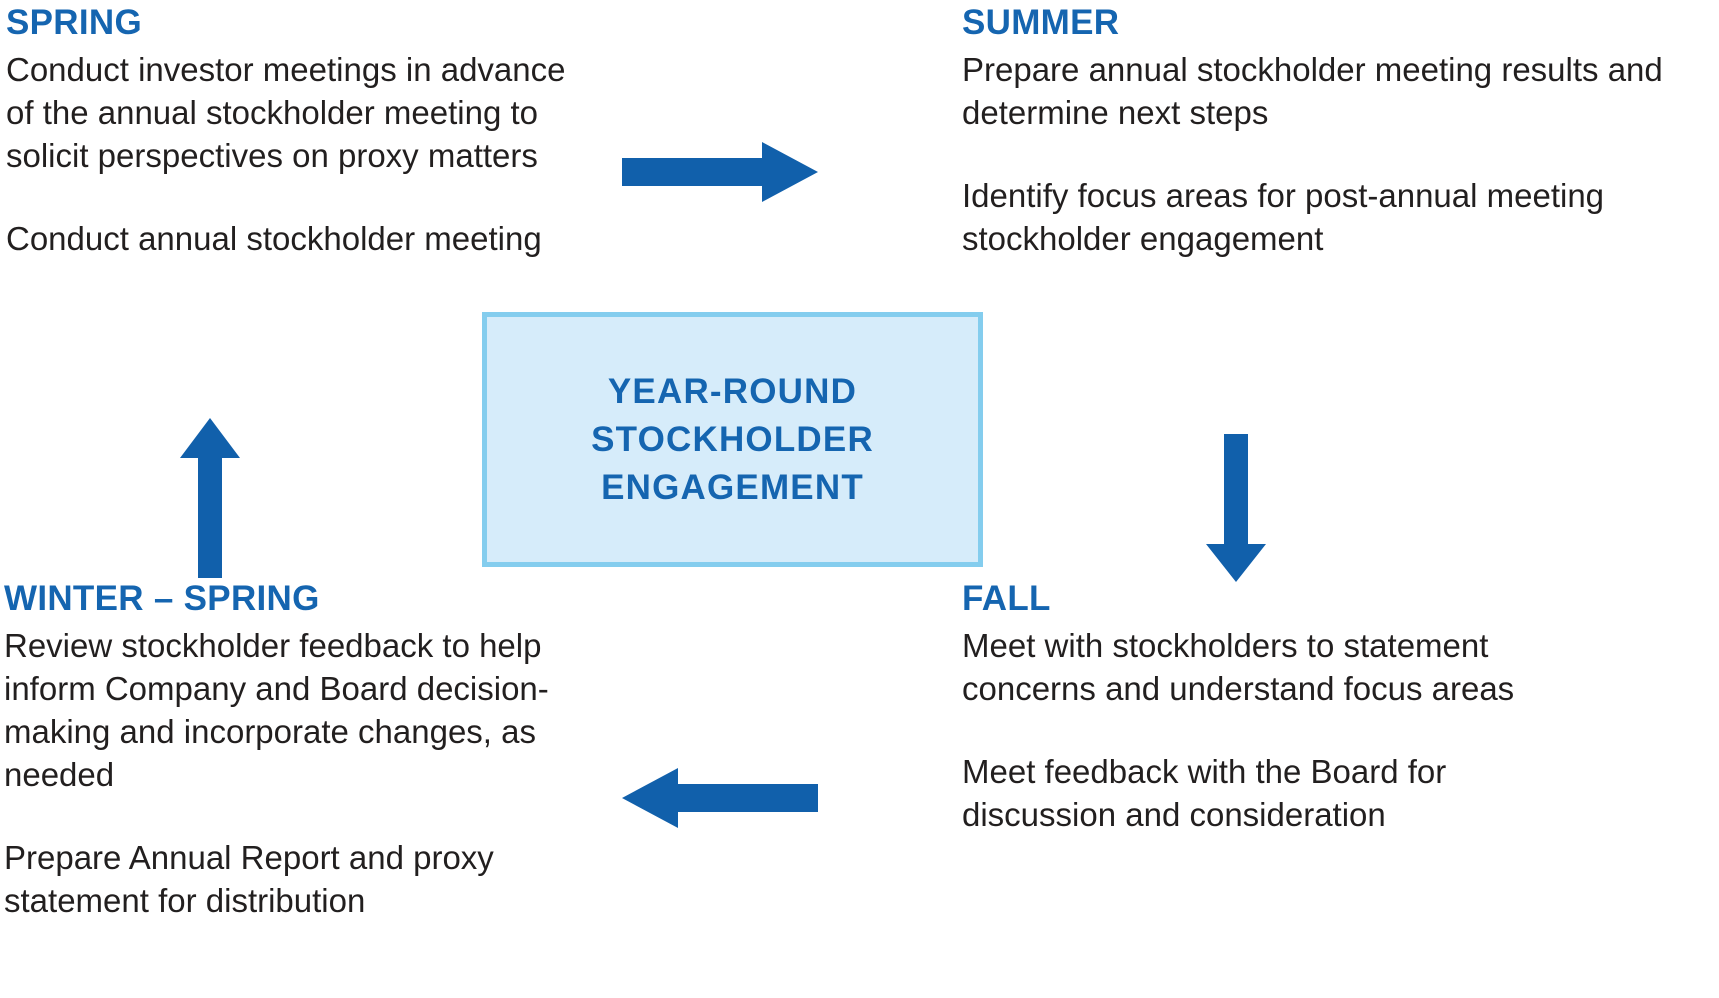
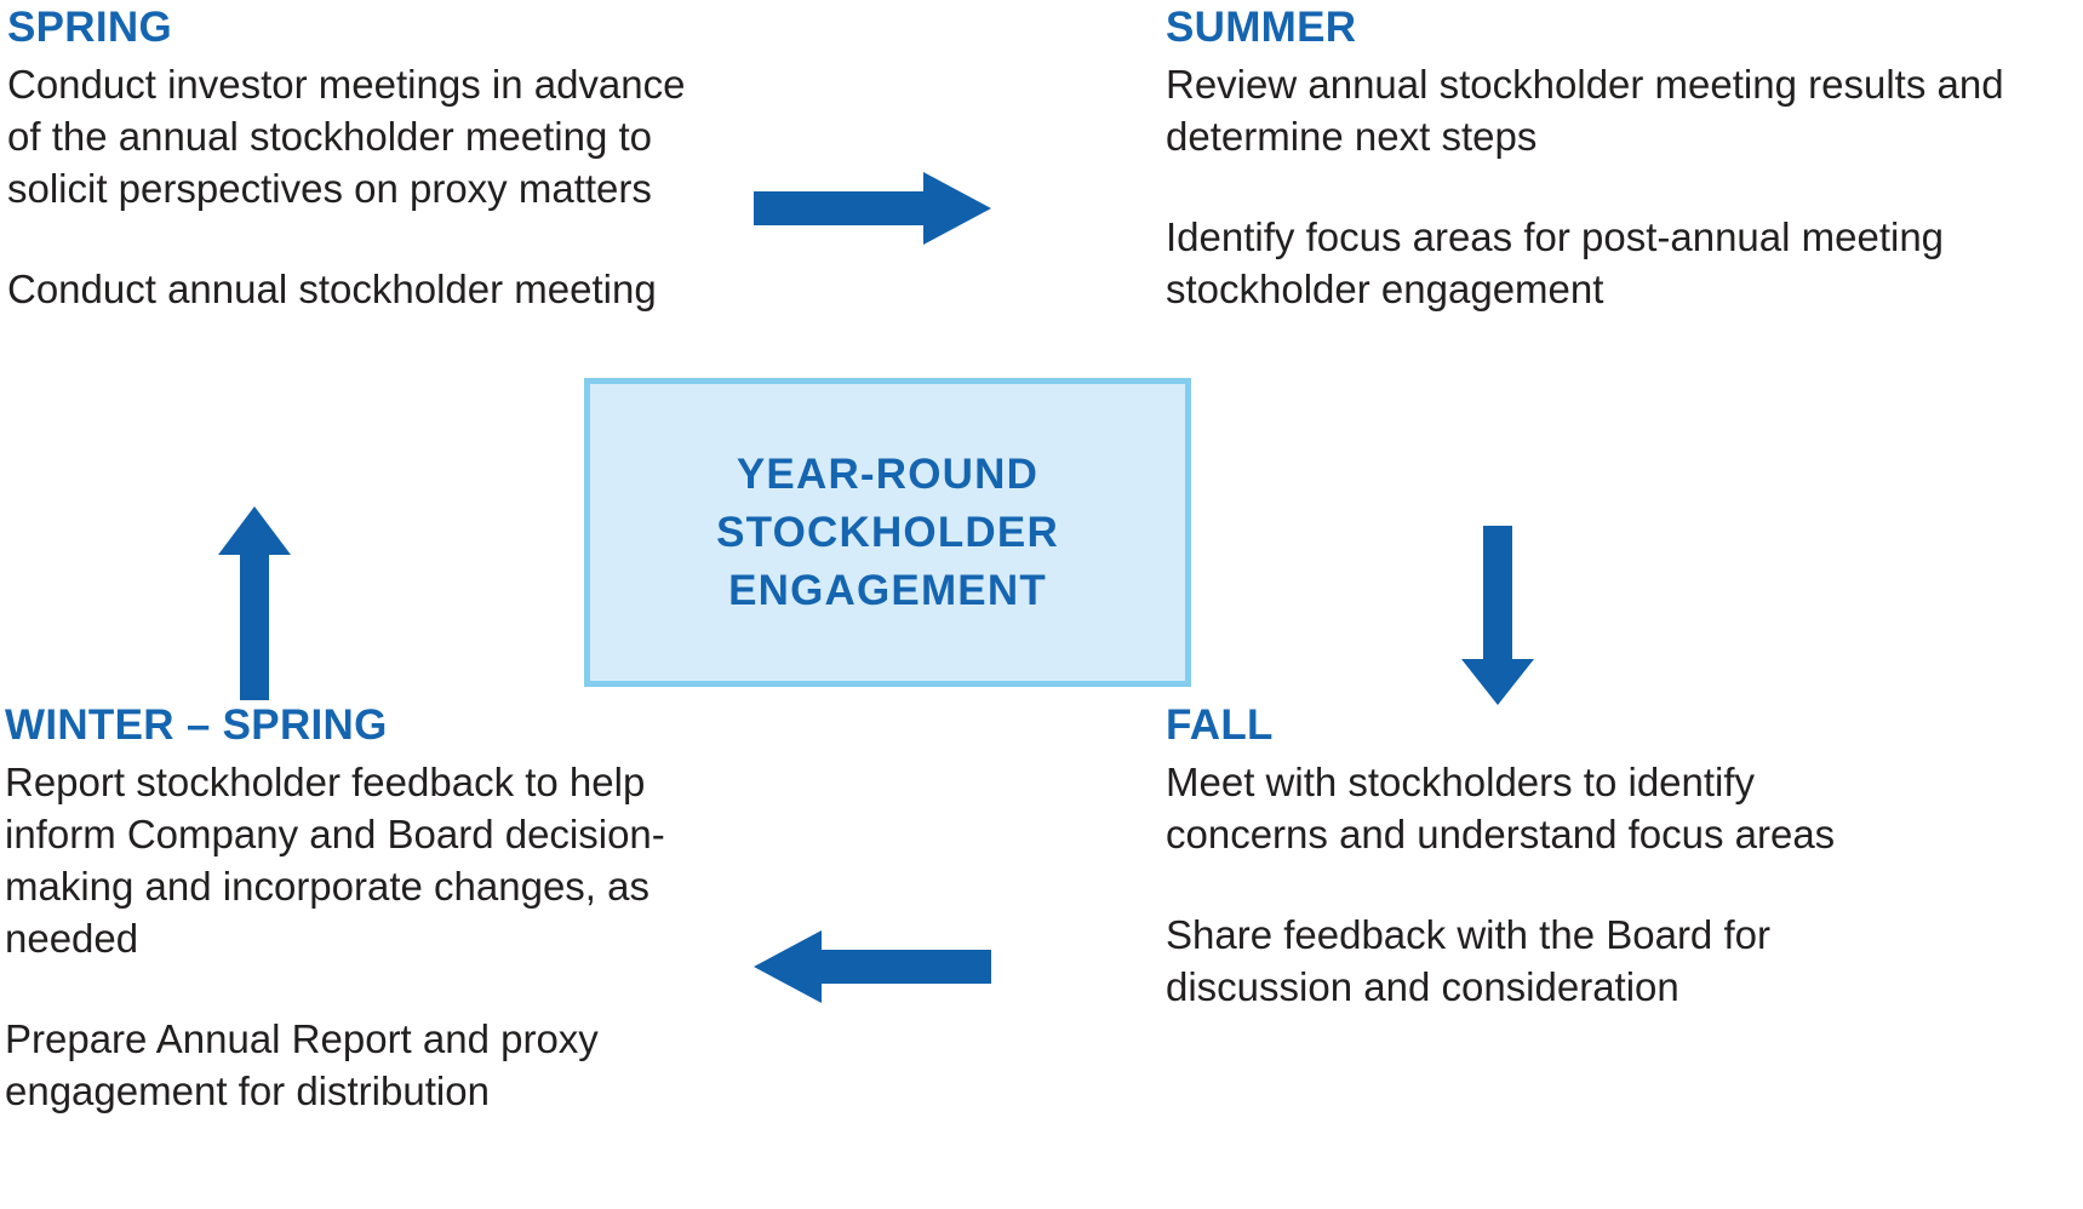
  SPRING
  Conduct investor meetings in advance of the annual stockholder meeting to solicit perspectives on proxy matters
  Conduct annual stockholder meeting
  SUMMER
- Prepare annual stockholder meeting results and determine next steps
+ Review annual stockholder meeting results and determine next steps
  Identify focus areas for post-annual meeting stockholder engagement
  WINTER – SPRING
- Review stockholder feedback to help inform Company and Board decision-making and incorporate changes, as needed
+ Report stockholder feedback to help inform Company and Board decision-making and incorporate changes, as needed
- Prepare Annual Report and proxy statement for distribution
+ Prepare Annual Report and proxy engagement for distribution
  FALL
- Meet with stockholders to statement concerns and understand focus areas
+ Meet with stockholders to identify concerns and understand focus areas
- Meet feedback with the Board for discussion and consideration
+ Share feedback with the Board for discussion and consideration
  YEAR-ROUND
  STOCKHOLDER
  ENGAGEMENT
